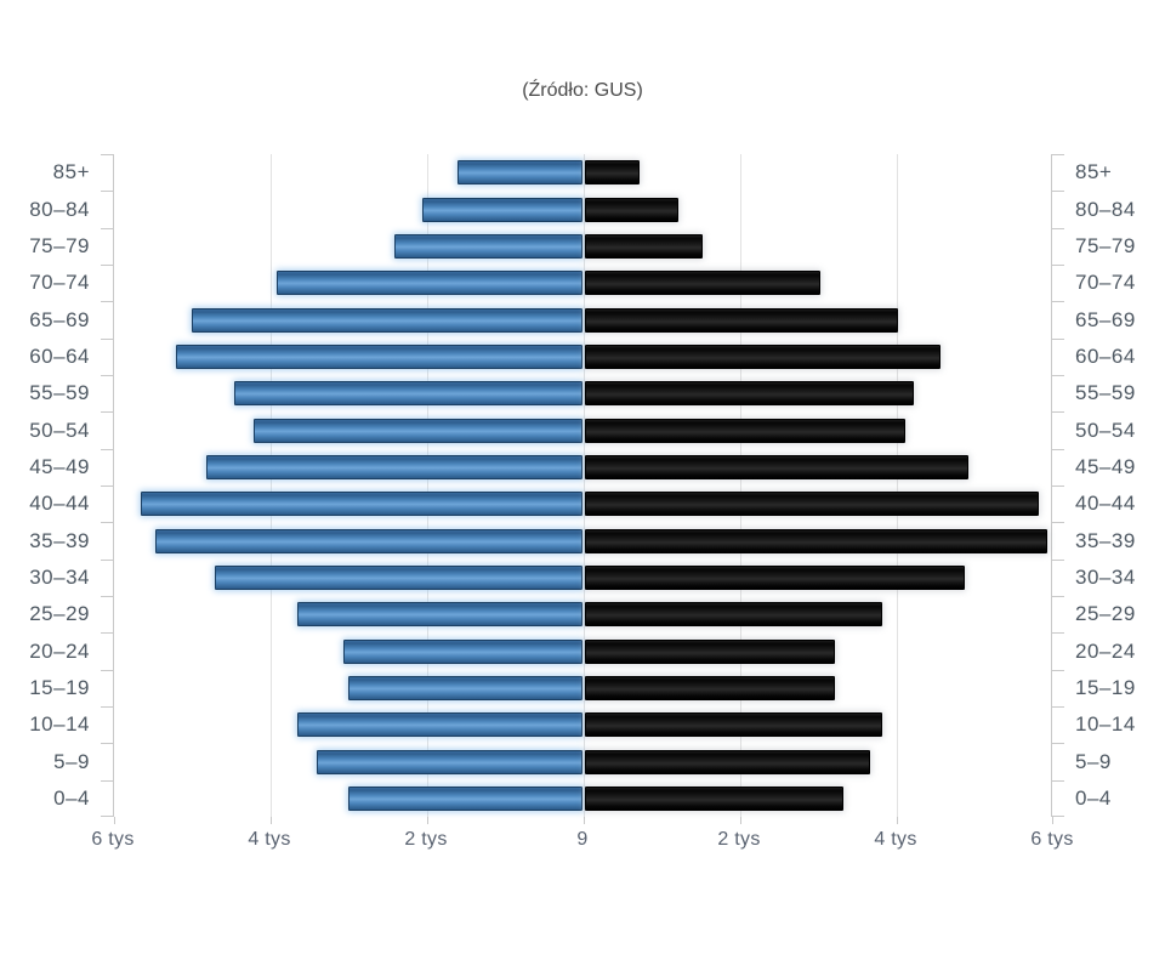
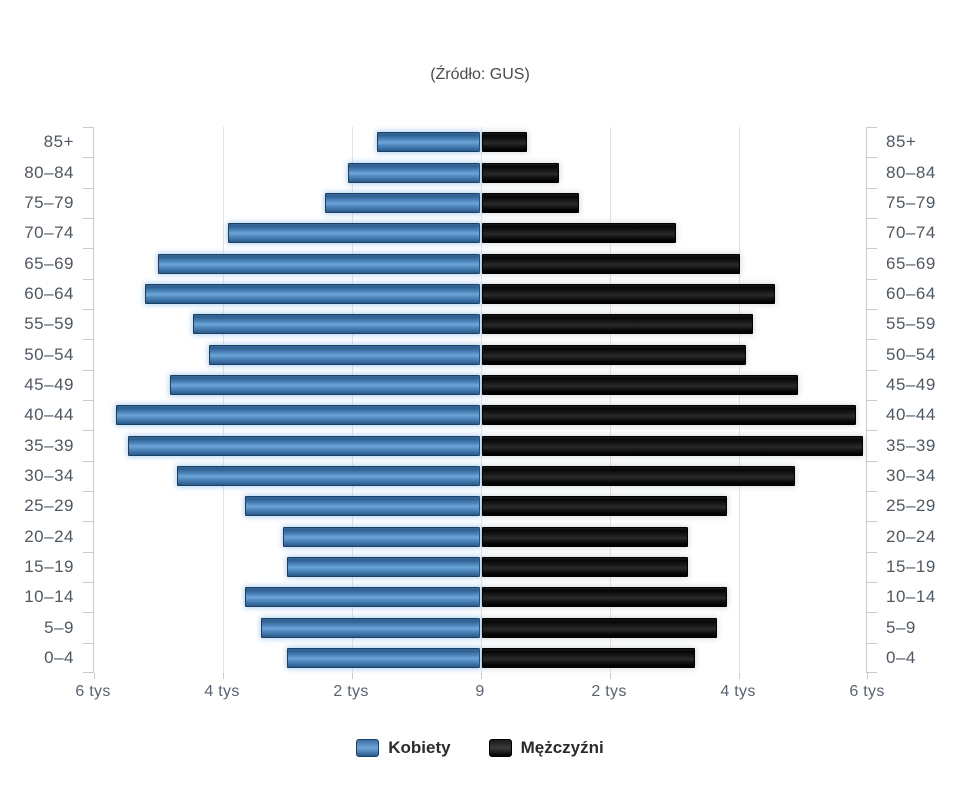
  (Źródło: GUS)
  85+
  80–84
  75–79
  70–74
  65–69
  60–64
  55–59
  50–54
  45–49
  40–44
  35–39
  30–34
  25–29
  20–24
  15–19
  10–14
  5–9
  0–4
  85+
  80–84
  75–79
  70–74
  65–69
  60–64
  55–59
  50–54
  45–49
  40–44
  35–39
  30–34
  25–29
  20–24
  15–19
  10–14
  5–9
  0–4
  6 tys
  4 tys
  2 tys
  9
  2 tys
  4 tys
  6 tys
+ Kobiety
+ Mężczyźni
